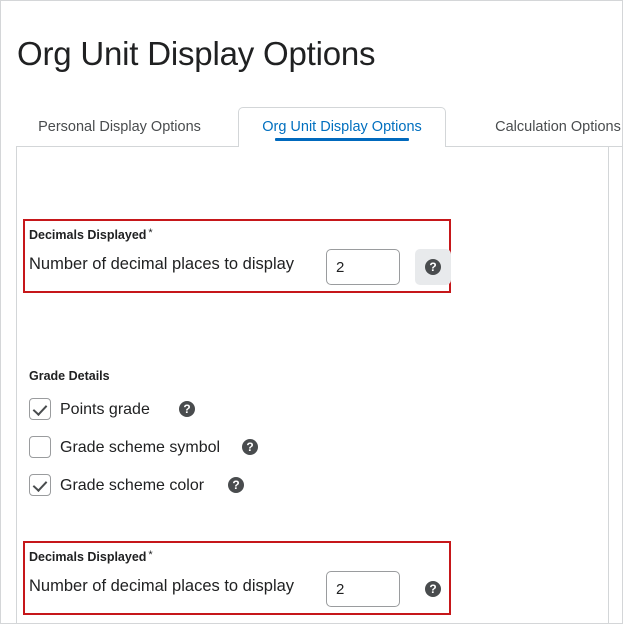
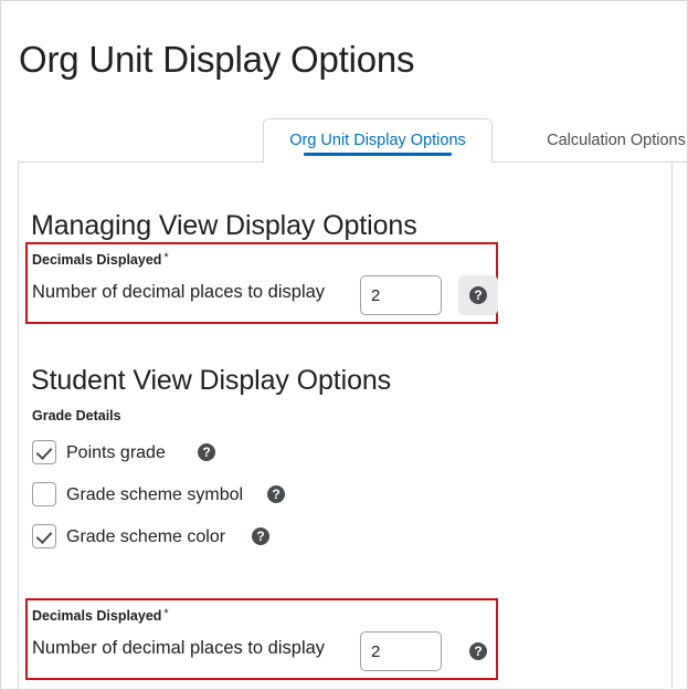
  Org Unit Display Options
- Personal Display Options
  Org Unit Display Options
  Calculation Options
+ Managing View Display Options
  Decimals Displayed *
  Number of decimal places to display
  2
+ Student View Display Options
  Grade Details
  Points grade
  Grade scheme symbol
  Grade scheme color
  Decimals Displayed *
  Number of decimal places to display
  2
